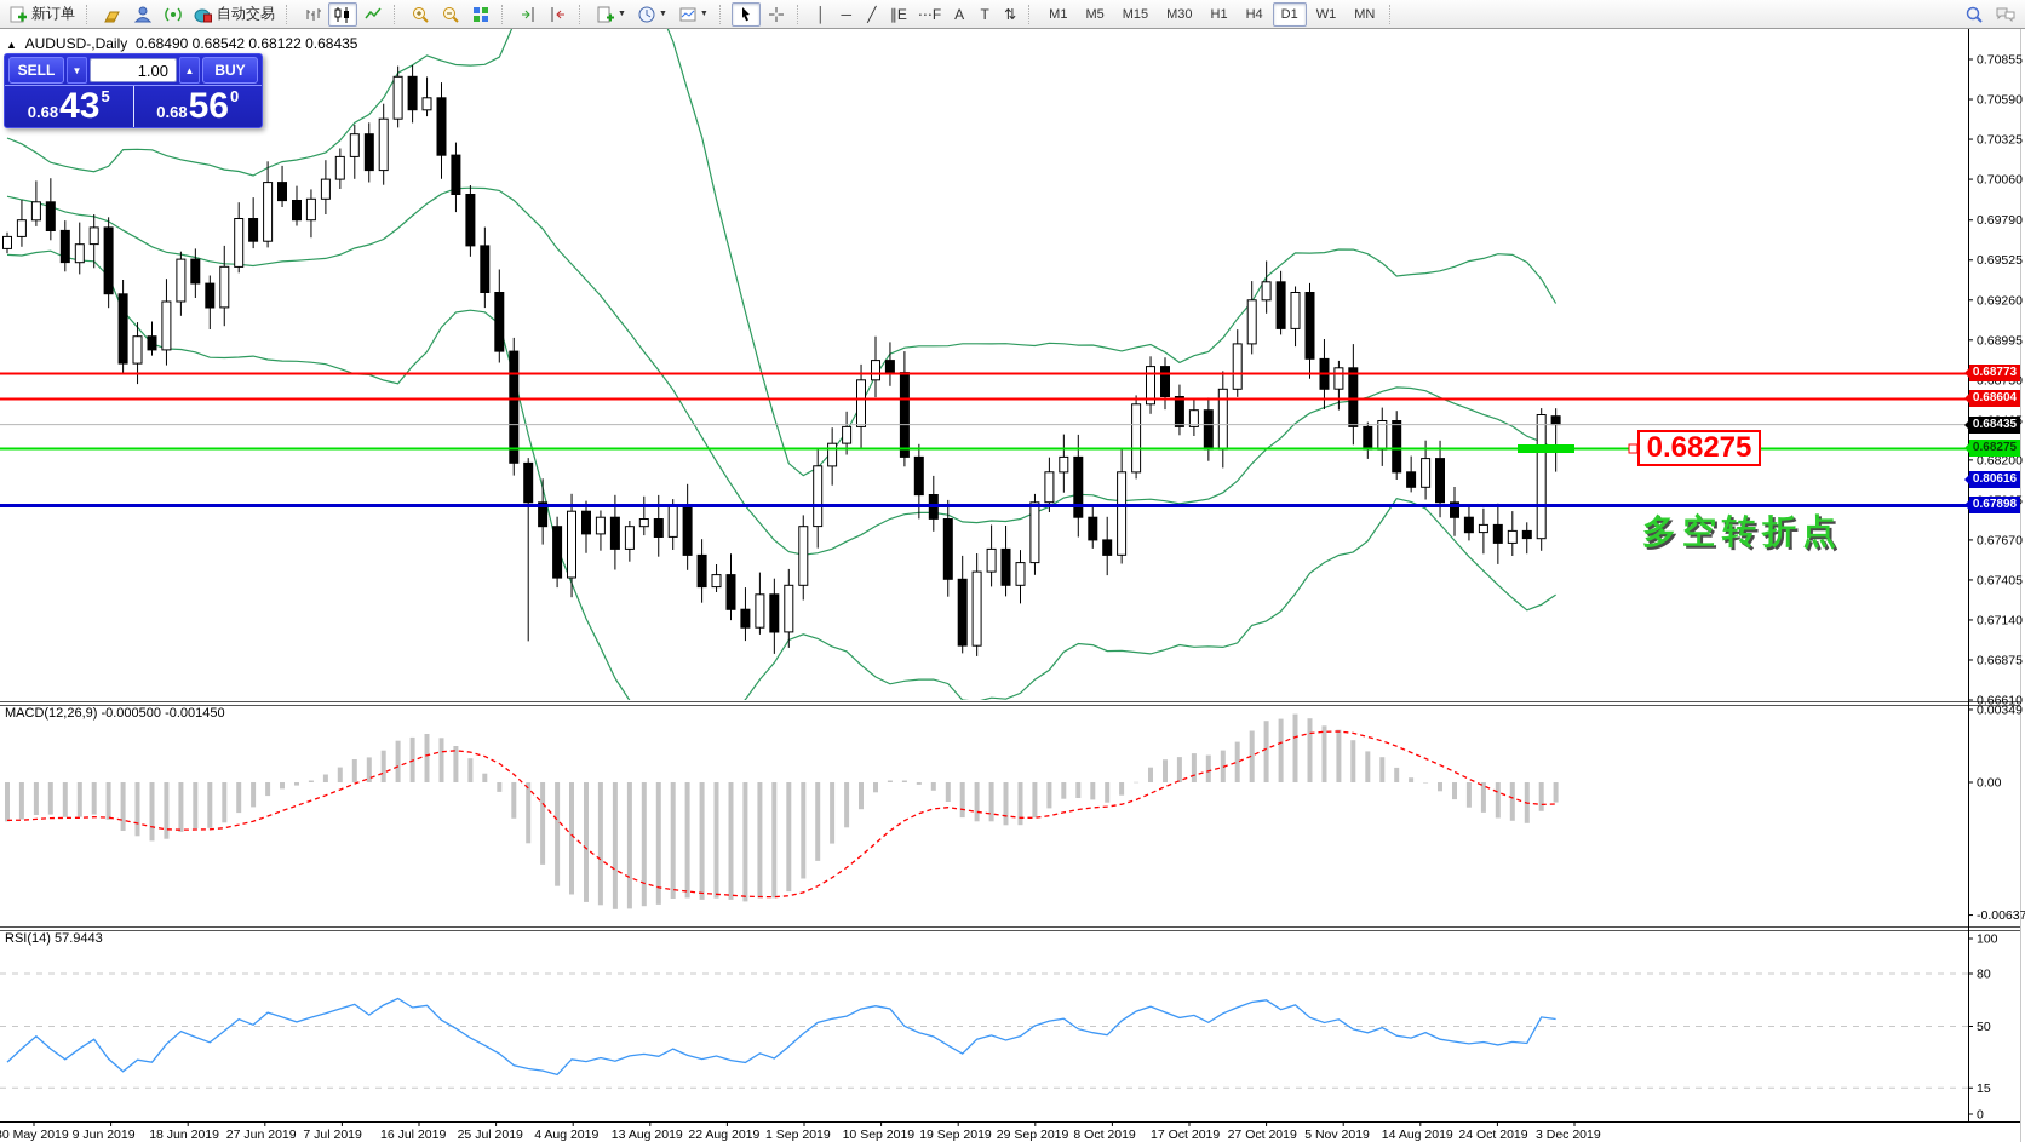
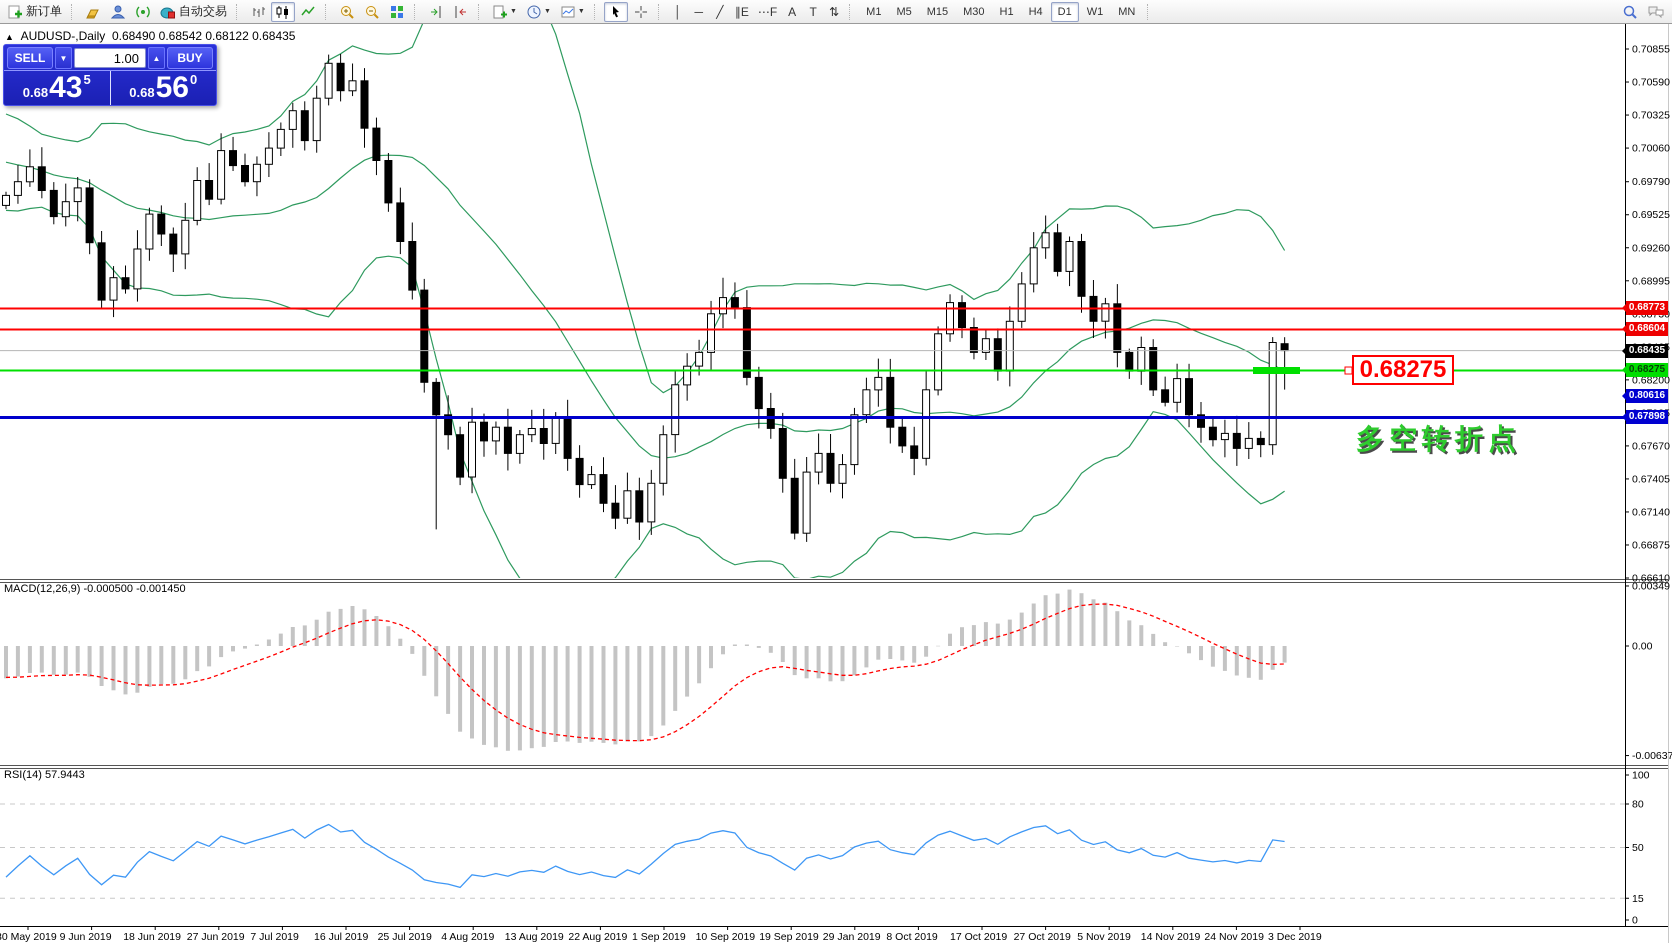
  新订单
  自动交易
  │
  ─
  ╱
  ∥E
  ⋯F
  A
  T
  ⇅
  M1
  M5
  M15
  M30
  H1
  H4
  D1
  W1
  MN
  0.70855
  0.70590
  0.70325
  0.70060
  0.69790
  0.69525
  0.69260
  0.68995
  0.68200
  0.67670
  0.67405
  0.67140
  0.66875
  0.66610
  0.00349
  0.00
  -0.00637
  100
  80
  50
  15
  0
  0 May 2019
  9 Jun 2019
  18 Jun 2019
  27 Jun 2019
  7 Jul 2019
  16 Jul 2019
  25 Jul 2019
  4 Aug 2019
  13 Aug 2019
  22 Aug 2019
  1 Sep 2019
  10 Sep 2019
  19 Sep 2019
- 29 Sep 2019
+ 29 Jan 2019
  8 Oct 2019
  17 Oct 2019
  27 Oct 2019
  5 Nov 2019
- 14 Aug 2019
+ 14 Nov 2019
- 24 Oct 2019
+ 24 Nov 2019
  3 Dec 2019
  ▲ AUDUSD-,Daily 0.68490 0.68542 0.68122 0.68435
  SELL
  ▼
  1.00
  ▲
  BUY
  0.68
  43
  5
  0.68
  56
  0
  MACD(12,26,9) -0.000500 -0.001450
  RSI(14) 57.9443
  0.68773
  0.68604
  0.68435
  0.68275
  0.80616
  0.67898
  0.68275
  多空转折点
